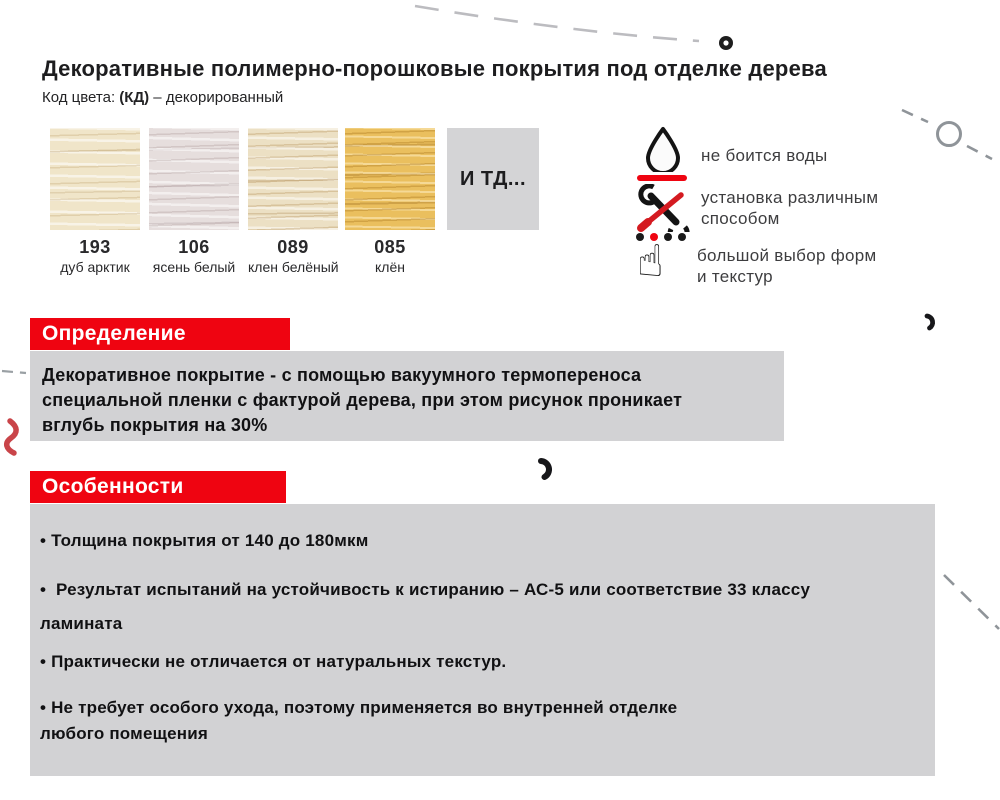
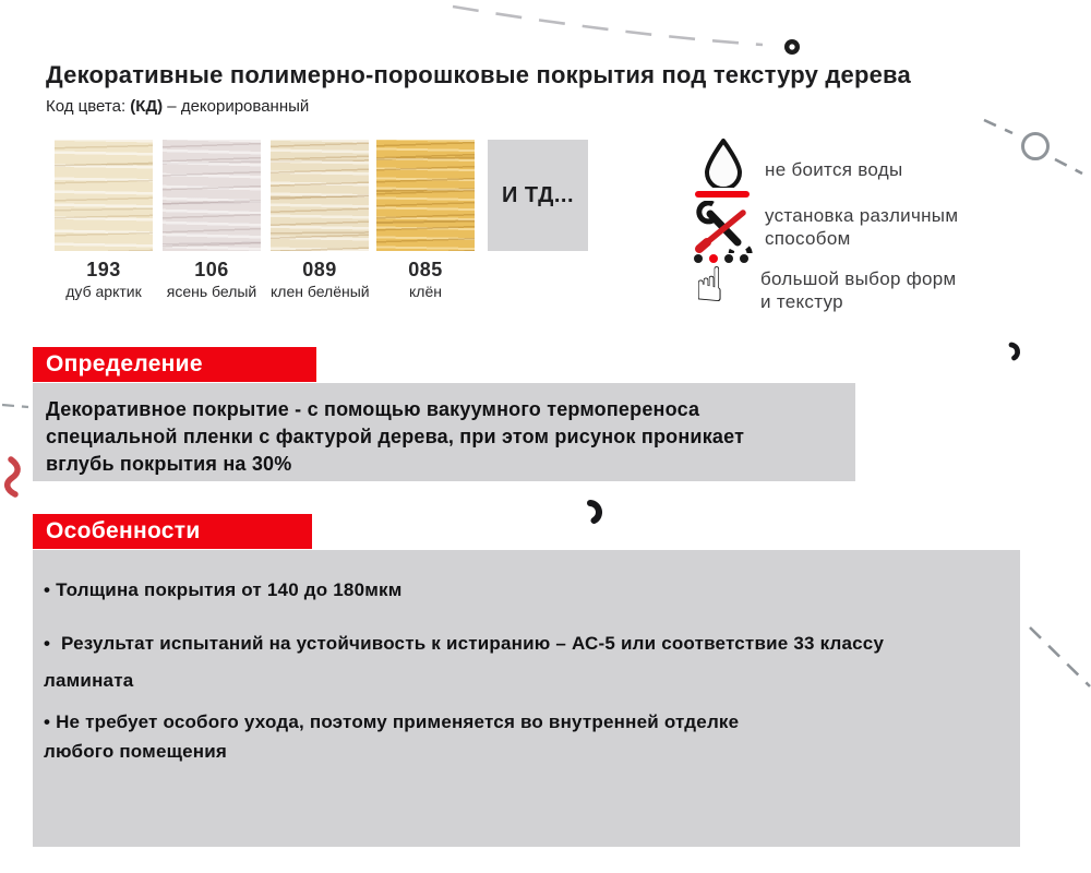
- Декоративные полимерно-порошковые покрытия под отделке дерева
+ Декоративные полимерно-порошковые покрытия под текстуру дерева
  Код цвета: (КД) – декорированный
  193
  дуб арктик
  106
  ясень белый
  089
  клен белёный
  085
  клён
  И ТД...
  не боится воды
  установка различным
  способом
  ☝
  большой выбор форм
  и текстур
  Определение
  Декоративное покрытие - с помощью вакуумного термопереноса
  специальной пленки с фактурой дерева, при этом рисунок проникает
  вглубь покрытия на 30%
  Особенности
  Толщина покрытия от 140 до 180мкм
  Результат испытаний на устойчивость к истиранию – АС-5 или соответствие 33 классу
  ламината
- Практически не отличается от натуральных текстур.
  Не требует особого ухода, поэтому применяется во внутренней отделке
  любого помещения
